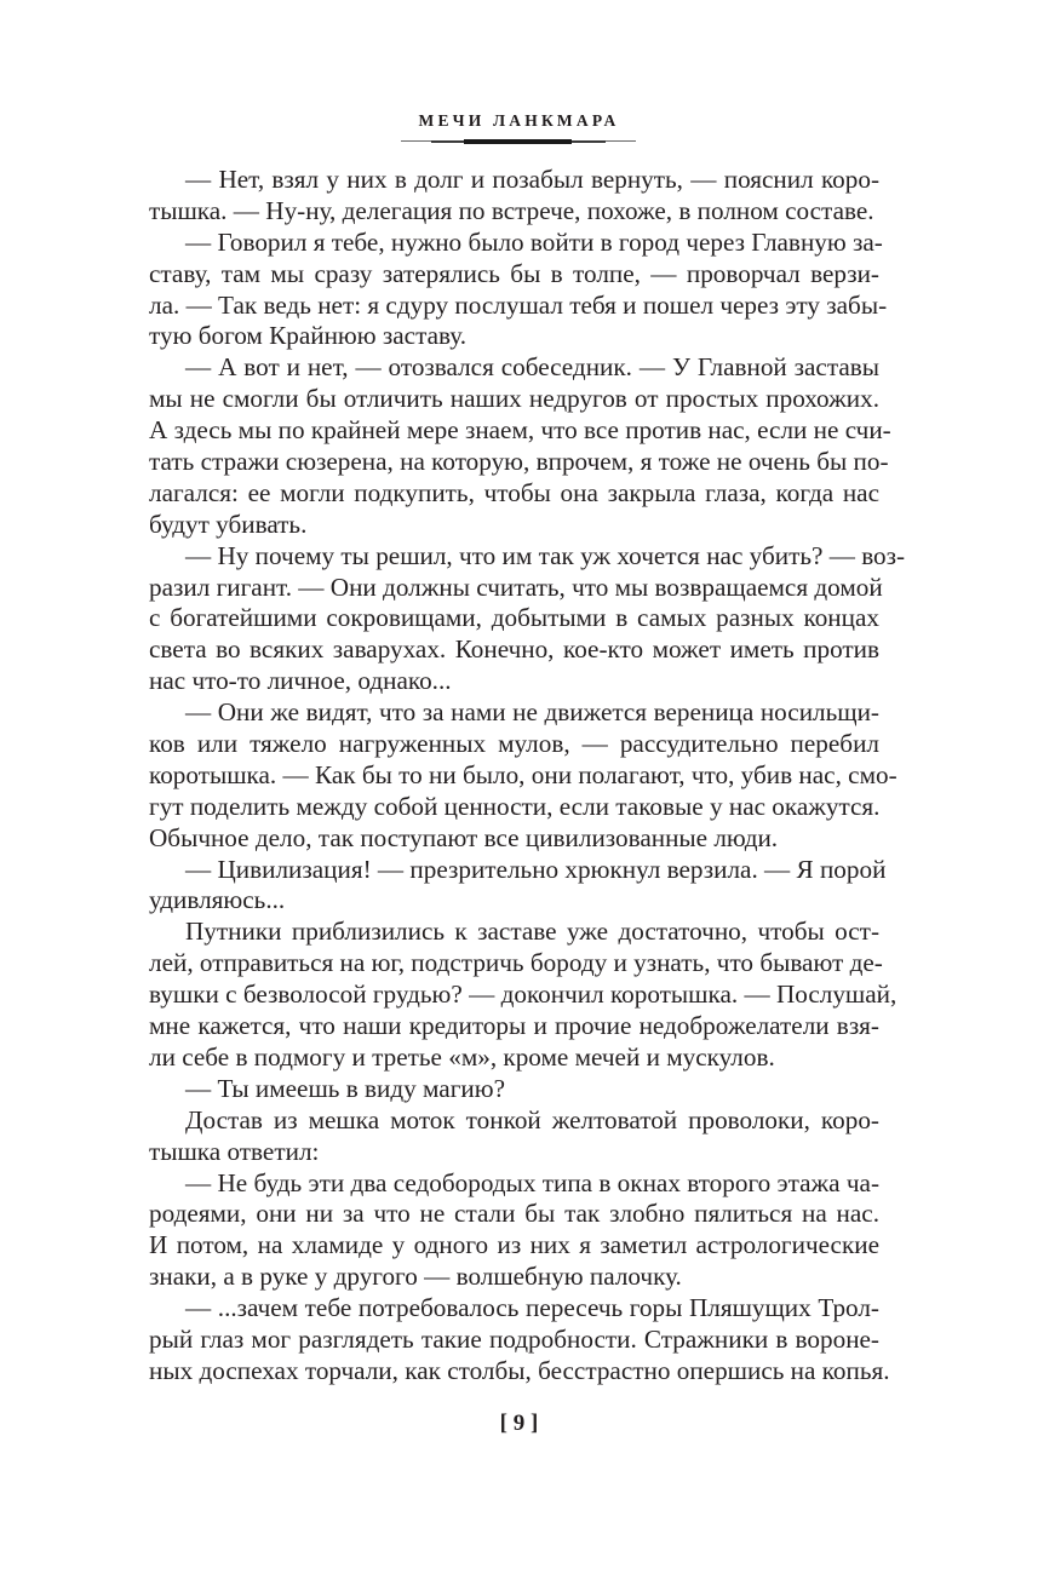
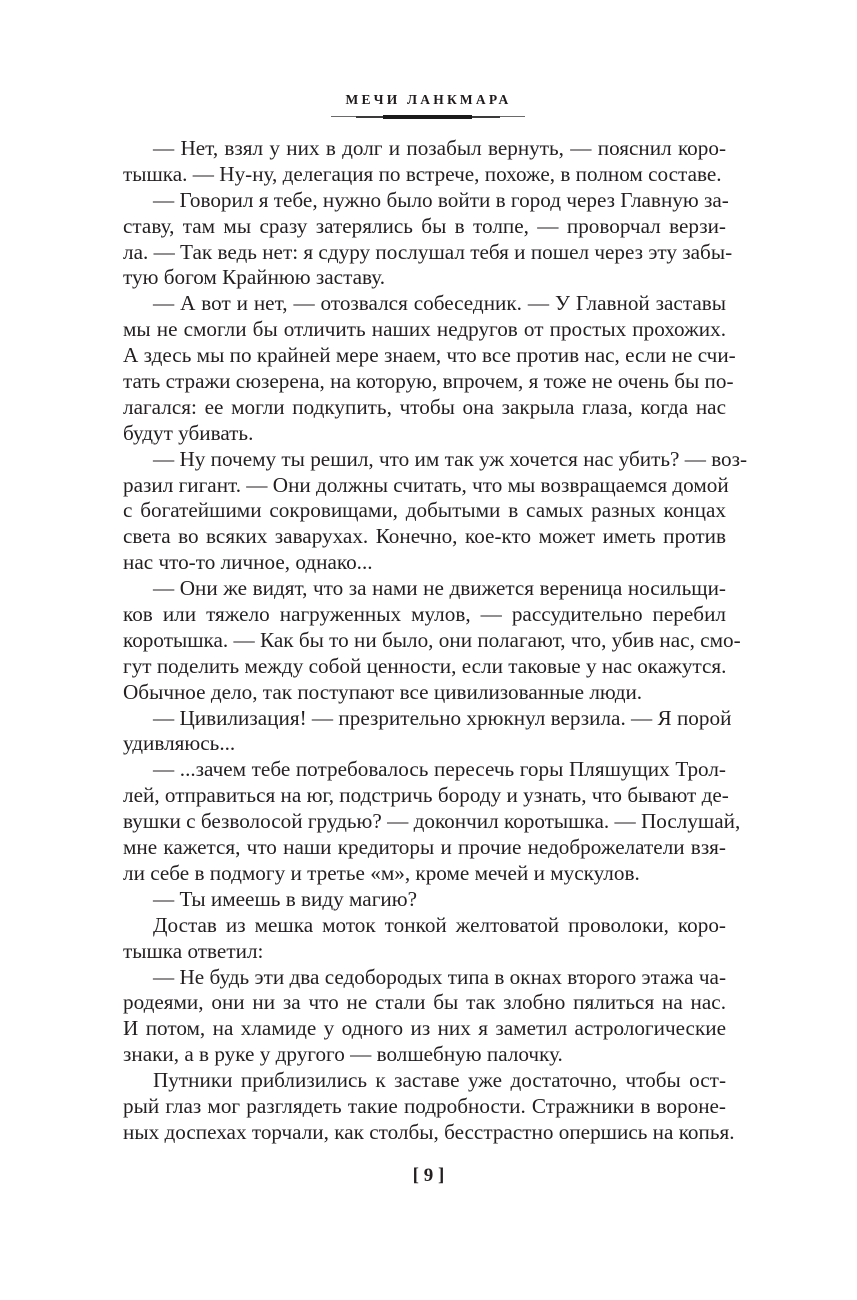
  МЕЧИ ЛАНКМАРА
  — Нет, взял у них в долг и позабыл вернуть, — пояснил коро-
  тышка. — Ну-ну, делегация по встрече, похоже, в полном составе.
  — Говорил я тебе, нужно было войти в город через Главную за-
  ставу, там мы сразу затерялись бы в толпе, — проворчал верзи-
  ла. — Так ведь нет: я сдуру послушал тебя и пошел через эту забы-
  тую богом Крайнюю заставу.
  — А вот и нет, — отозвался собеседник. — У Главной заставы
  мы не смогли бы отличить наших недругов от простых прохожих.
  А здесь мы по крайней мере знаем, что все против нас, если не счи-
  тать стражи сюзерена, на которую, впрочем, я тоже не очень бы по-
  лагался: ее могли подкупить, чтобы она закрыла глаза, когда нас
  будут убивать.
  — Ну почему ты решил, что им так уж хочется нас убить? — воз-
  разил гигант. — Они должны считать, что мы возвращаемся домой
  с богатейшими сокровищами, добытыми в самых разных концах
  света во всяких заварухах. Конечно, кое-кто может иметь против
  нас что-то личное, однако...
  — Они же видят, что за нами не движется вереница носильщи-
  ков или тяжело нагруженных мулов, — рассудительно перебил
  коротышка. — Как бы то ни было, они полагают, что, убив нас, смо-
  гут поделить между собой ценности, если таковые у нас окажутся.
  Обычное дело, так поступают все цивилизованные люди.
  — Цивилизация! — презрительно хрюкнул верзила. — Я порой
  удивляюсь...
- Путники приблизились к заставе уже достаточно, чтобы ост-
+ — ...зачем тебе потребовалось пересечь горы Пляшущих Трол-
  лей, отправиться на юг, подстричь бороду и узнать, что бывают де-
  вушки с безволосой грудью? — докончил коротышка. — Послушай,
  мне кажется, что наши кредиторы и прочие недоброжелатели взя-
  ли себе в подмогу и третье «м», кроме мечей и мускулов.
  — Ты имеешь в виду магию?
  Достав из мешка моток тонкой желтоватой проволоки, коро-
  тышка ответил:
  — Не будь эти два седобородых типа в окнах второго этажа ча-
  родеями, они ни за что не стали бы так злобно пялиться на нас.
  И потом, на хламиде у одного из них я заметил астрологические
  знаки, а в руке у другого — волшебную палочку.
- — ...зачем тебе потребовалось пересечь горы Пляшущих Трол-
+ Путники приблизились к заставе уже достаточно, чтобы ост-
  рый глаз мог разглядеть такие подробности. Стражники в вороне-
  ных доспехах торчали, как столбы, бесстрастно опершись на копья.
  [ 9 ]
